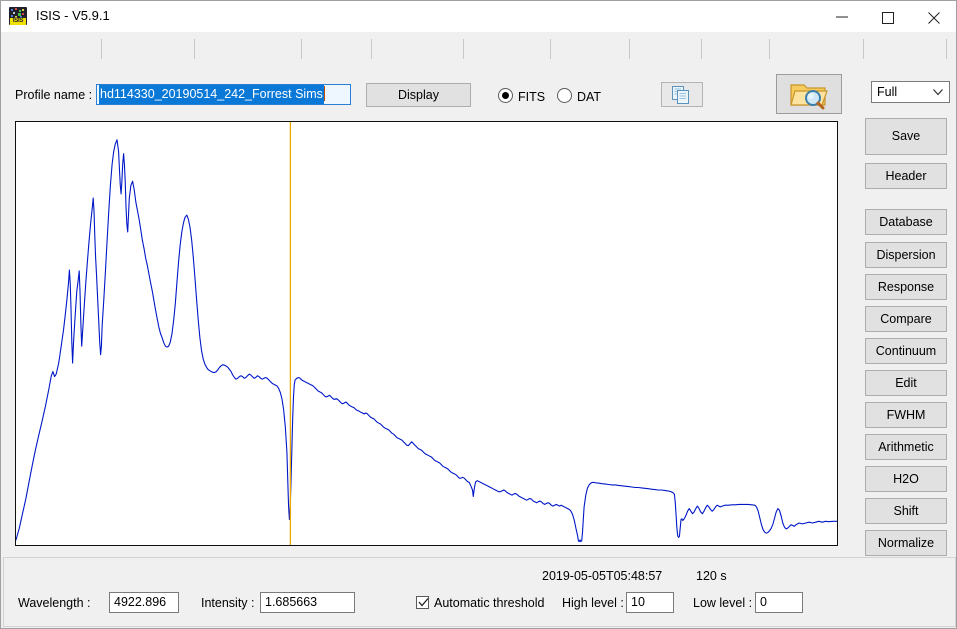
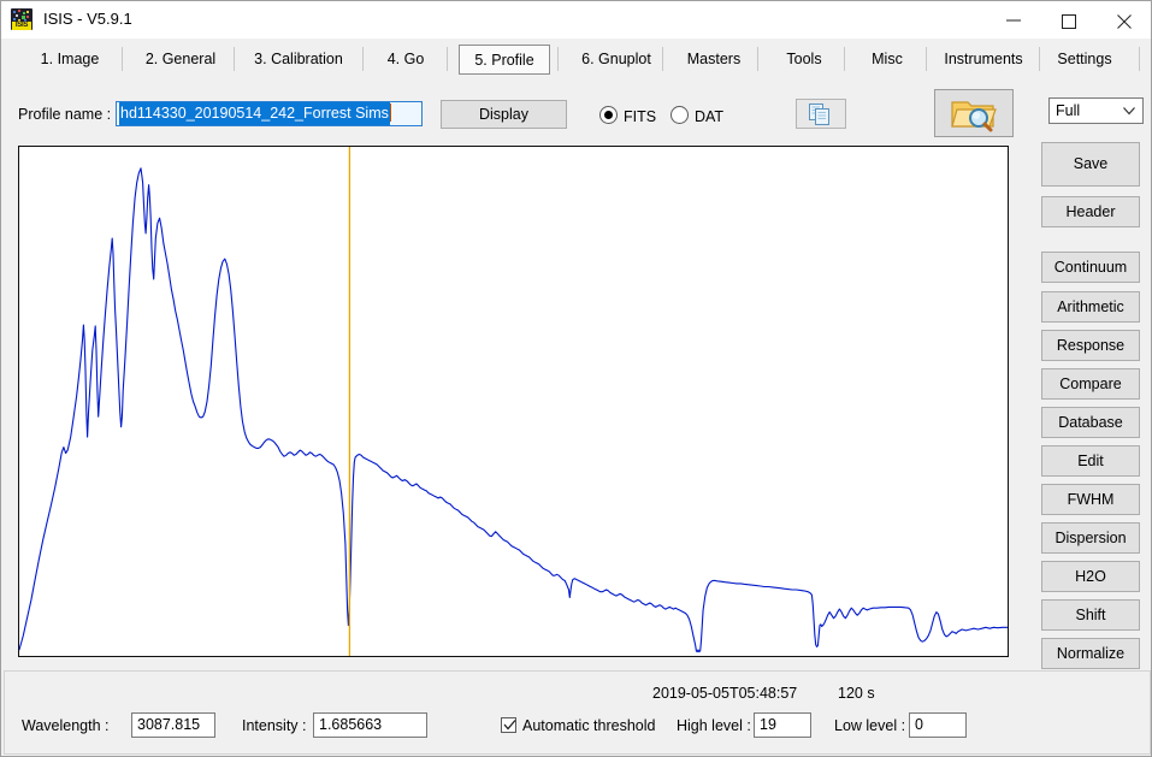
  ISIS - V5.9.1
+ 1. Image
+ 2. General
+ 3. Calibration
+ 4. Go
+ 5. Profile
+ 6. Gnuplot
+ Masters
+ Tools
+ Misc
+ Instruments
+ Settings
  Profile name :
  hd114330_20190514_242_Forrest Sims
  Display
  FITS
  DAT
  Full
  Save
  Header
- Database
+ Continuum
- Dispersion
+ Arithmetic
  Response
  Compare
- Continuum
+ Database
  Edit
  FWHM
- Arithmetic
+ Dispersion
  H2O
  Shift
  Normalize
  2019-05-05T05:48:57
  120 s
  Wavelength :
- 4922.896
+ 3087.815
  Intensity :
  1.685663
  Automatic threshold
  High level :
- 10
+ 19
  Low level :
  0
